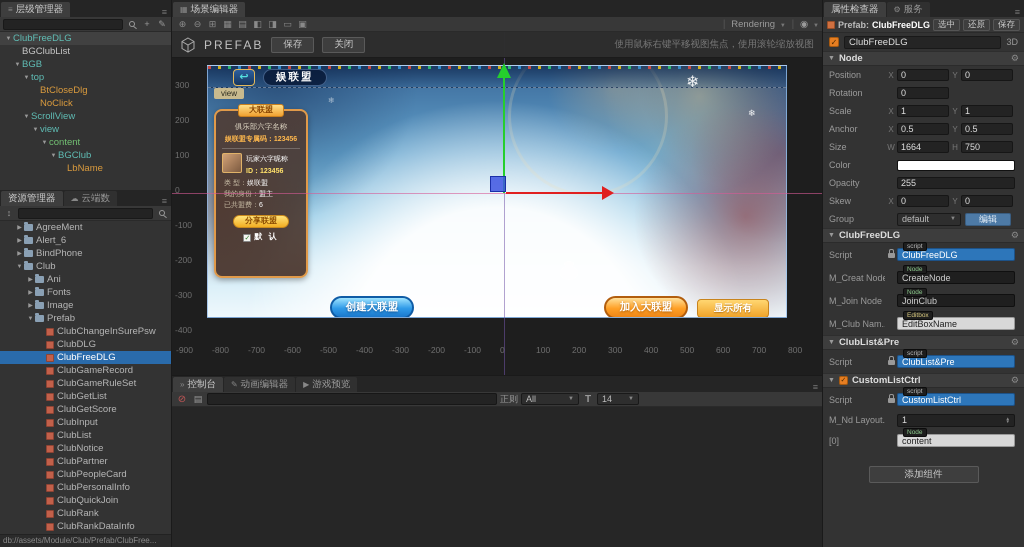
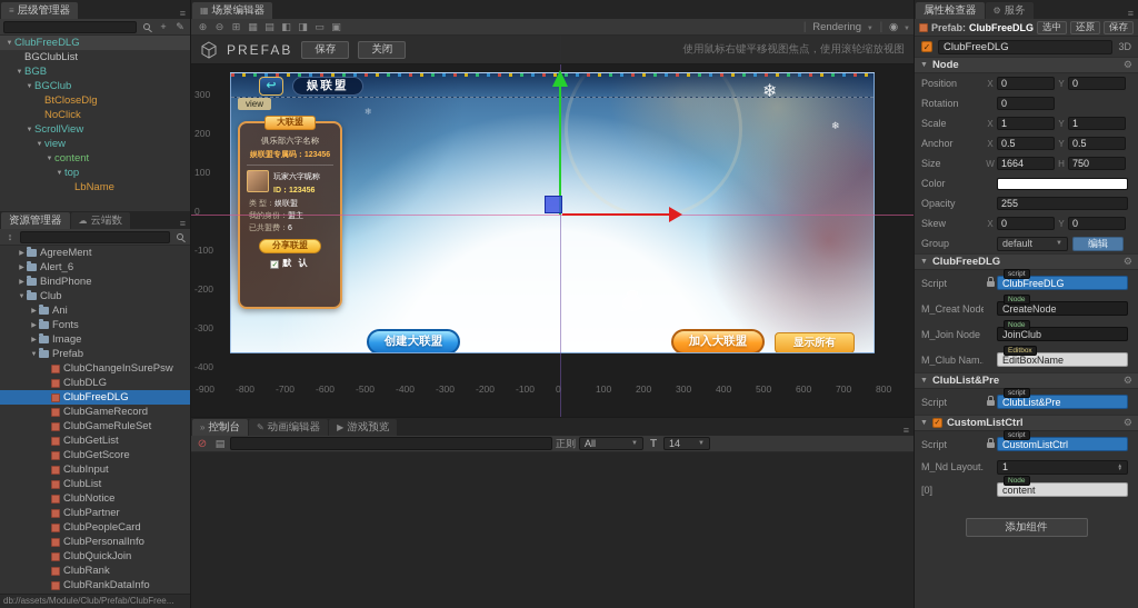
  ≡
  层级管理器
  ≡
  +
  ✎
  ClubFreeDLG
  BGClubList
  BGB
- top
+ BGClub
  BtCloseDlg
  NoClick
  ScrollView
  view
  content
- BGClub
+ top
  LbName
  资源管理器
  ☁
  云端数
  ≡
  ↕
  AgreeMent
  Alert_6
  BindPhone
  Club
  Ani
  Fonts
  Image
  Prefab
  ClubChangeInSurePsw
  ClubDLG
  ClubFreeDLG
  ClubGameRecord
  ClubGameRuleSet
  ClubGetList
  ClubGetScore
  ClubInput
  ClubList
  ClubNotice
  ClubPartner
  ClubPeopleCard
  ClubPersonalInfo
  ClubQuickJoin
  ClubRank
  ClubRankDataInfo
  db://assets/Module/Club/Prefab/ClubFree...
  ▦
  场景编辑器
  ⊕
  ⊖
  ⊞
  ▦
  ▤
  ◧
  ◨
  ▭
  ▣
  Rendering ◉
  ❄
  ❄
  ❄
  ↩
  娱联盟
  view
  大联盟
  俱乐部六字名称
  分享联盟
  默 认
  创建大联盟
  加入大联盟
  显示所有
  PREFAB
  保存
  关闭
  使用鼠标右键平移视图焦点，使用滚轮缩放视图
  300
  200
  100
  0
  -100
  -200
  -300
  -400
  -900
  -800
  -700
  -600
  -500
  -400
  -300
  -200
  -100
  0
  100
  200
  300
  400
  500
  600
  700
  800
  »
  控制台
  ✎
  动画编辑器
  ▶
  游戏预览
  ≡
  ⊘
  ▤
  正则
  All
  T
  14
  属性检查器
  ⚙
  服务
  ≡
  Prefab:
  ClubFreeDLG
  选中
  还原
  保存
  ✓
  ClubFreeDLG
  3D
  Node
  ⚙
  Position
  X
  0
  Y
  0
  Rotation
  0
  Scale
  X
  1
  Y
  1
  Anchor
  X
  0.5
  Y
  0.5
  Size
  W
  1664
  H
  750
  Color
  Opacity
  255
  Skew
  X
  0
  Y
  0
  Group
  default
  编辑
  ClubFreeDLG
  ⚙
  Script
  ClubFreeDLG
  M_Creat Nod
  CreateNode
  M_Join Node
  JoinClub
  M_Club Nam.
  EditBoxName
  ClubList&Pre
  ⚙
  Script
  ClubList&Pre
  CustomListCtrl
  ⚙
  Script
  CustomListCtrl
  M_Nd Layout.
  1
  [0]
  content
  添加组件
